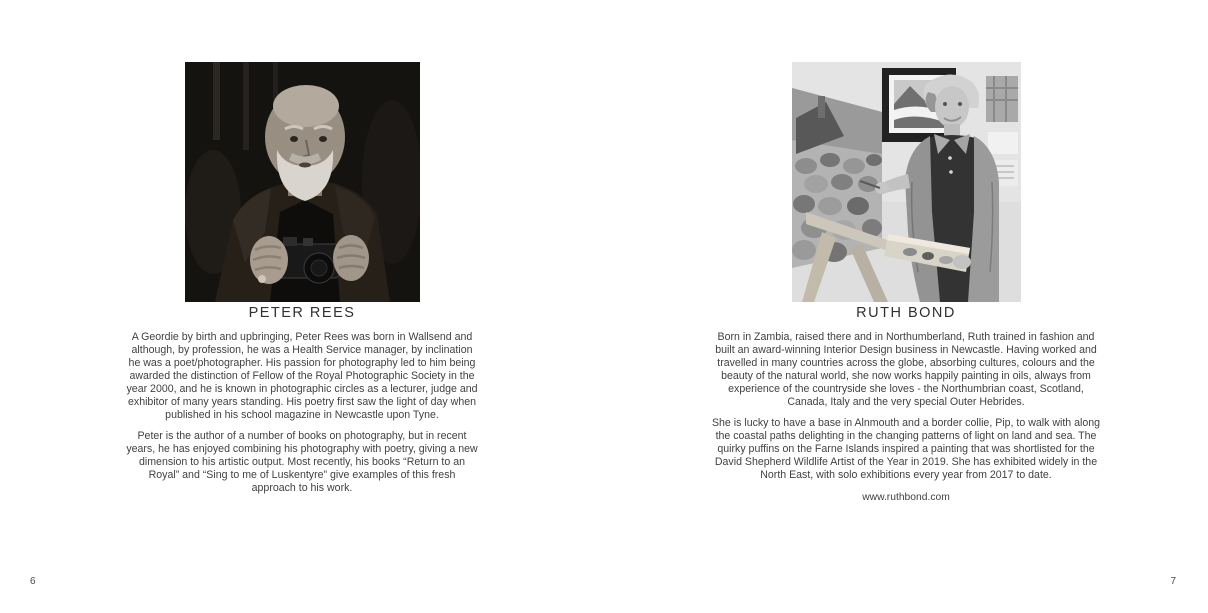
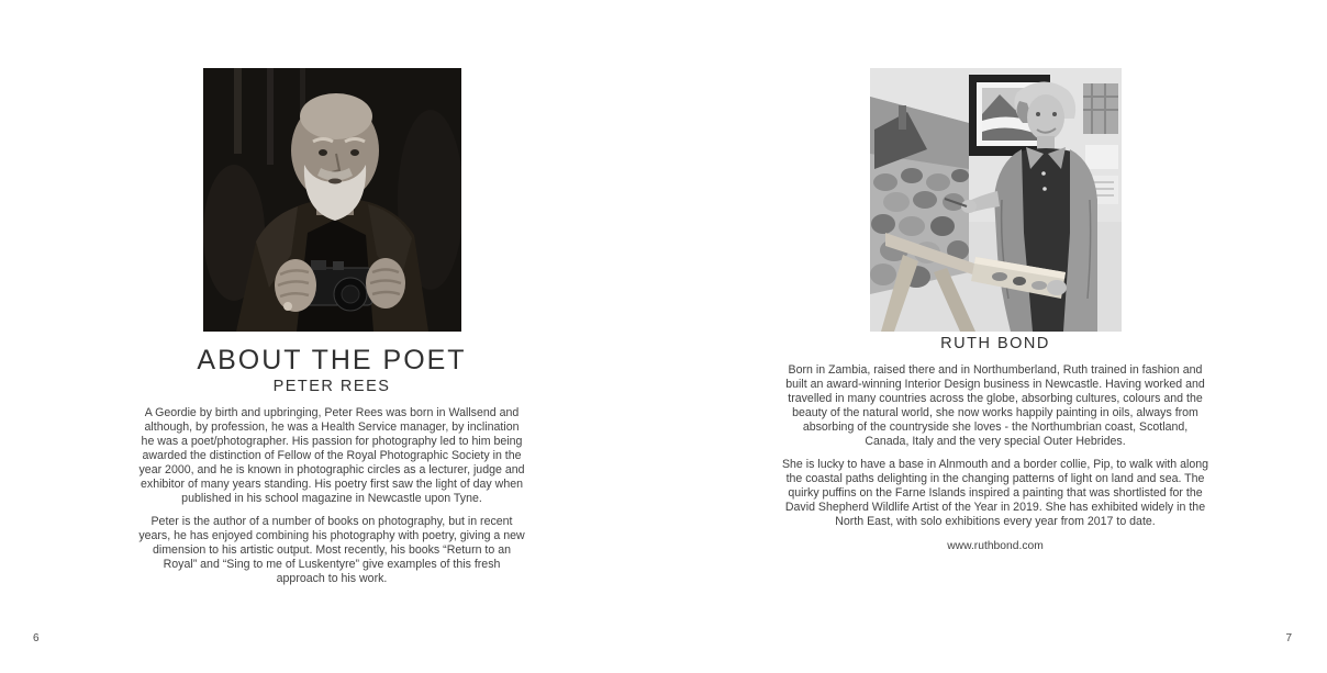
+ ABOUT THE POET
  PETER REES
  A Geordie by birth and upbringing, Peter Rees was born in Wallsend and although, by profession, he was a Health Service manager, by inclination he was a poet/photographer. His passion for photography led to him being awarded the distinction of Fellow of the Royal Photographic Society in the year 2000, and he is known in photographic circles as a lecturer, judge and exhibitor of many years standing. His poetry first saw the light of day when published in his school magazine in Newcastle upon Tyne.
  Peter is the author of a number of books on photography, but in recent years, he has enjoyed combining his photography with poetry, giving a new dimension to his artistic output. Most recently, his books “Return to an Royal” and “Sing to me of Luskentyre” give examples of this fresh approach to his work.
  6
  RUTH BOND
- Born in Zambia, raised there and in Northumberland, Ruth trained in fashion and built an award-winning Interior Design business in Newcastle. Having worked and travelled in many countries across the globe, absorbing cultures, colours and the beauty of the natural world, she now works happily painting in oils, always from experience of the countryside she loves - the Northumbrian coast, Scotland, Canada, Italy and the very special Outer Hebrides.
+ Born in Zambia, raised there and in Northumberland, Ruth trained in fashion and built an award-winning Interior Design business in Newcastle. Having worked and travelled in many countries across the globe, absorbing cultures, colours and the beauty of the natural world, she now works happily painting in oils, always from absorbing of the countryside she loves - the Northumbrian coast, Scotland, Canada, Italy and the very special Outer Hebrides.
  She is lucky to have a base in Alnmouth and a border collie, Pip, to walk with along the coastal paths delighting in the changing patterns of light on land and sea. The quirky puffins on the Farne Islands inspired a painting that was shortlisted for the David Shepherd Wildlife Artist of the Year in 2019. She has exhibited widely in the North East, with solo exhibitions every year from 2017 to date.
  www.ruthbond.com
  7
